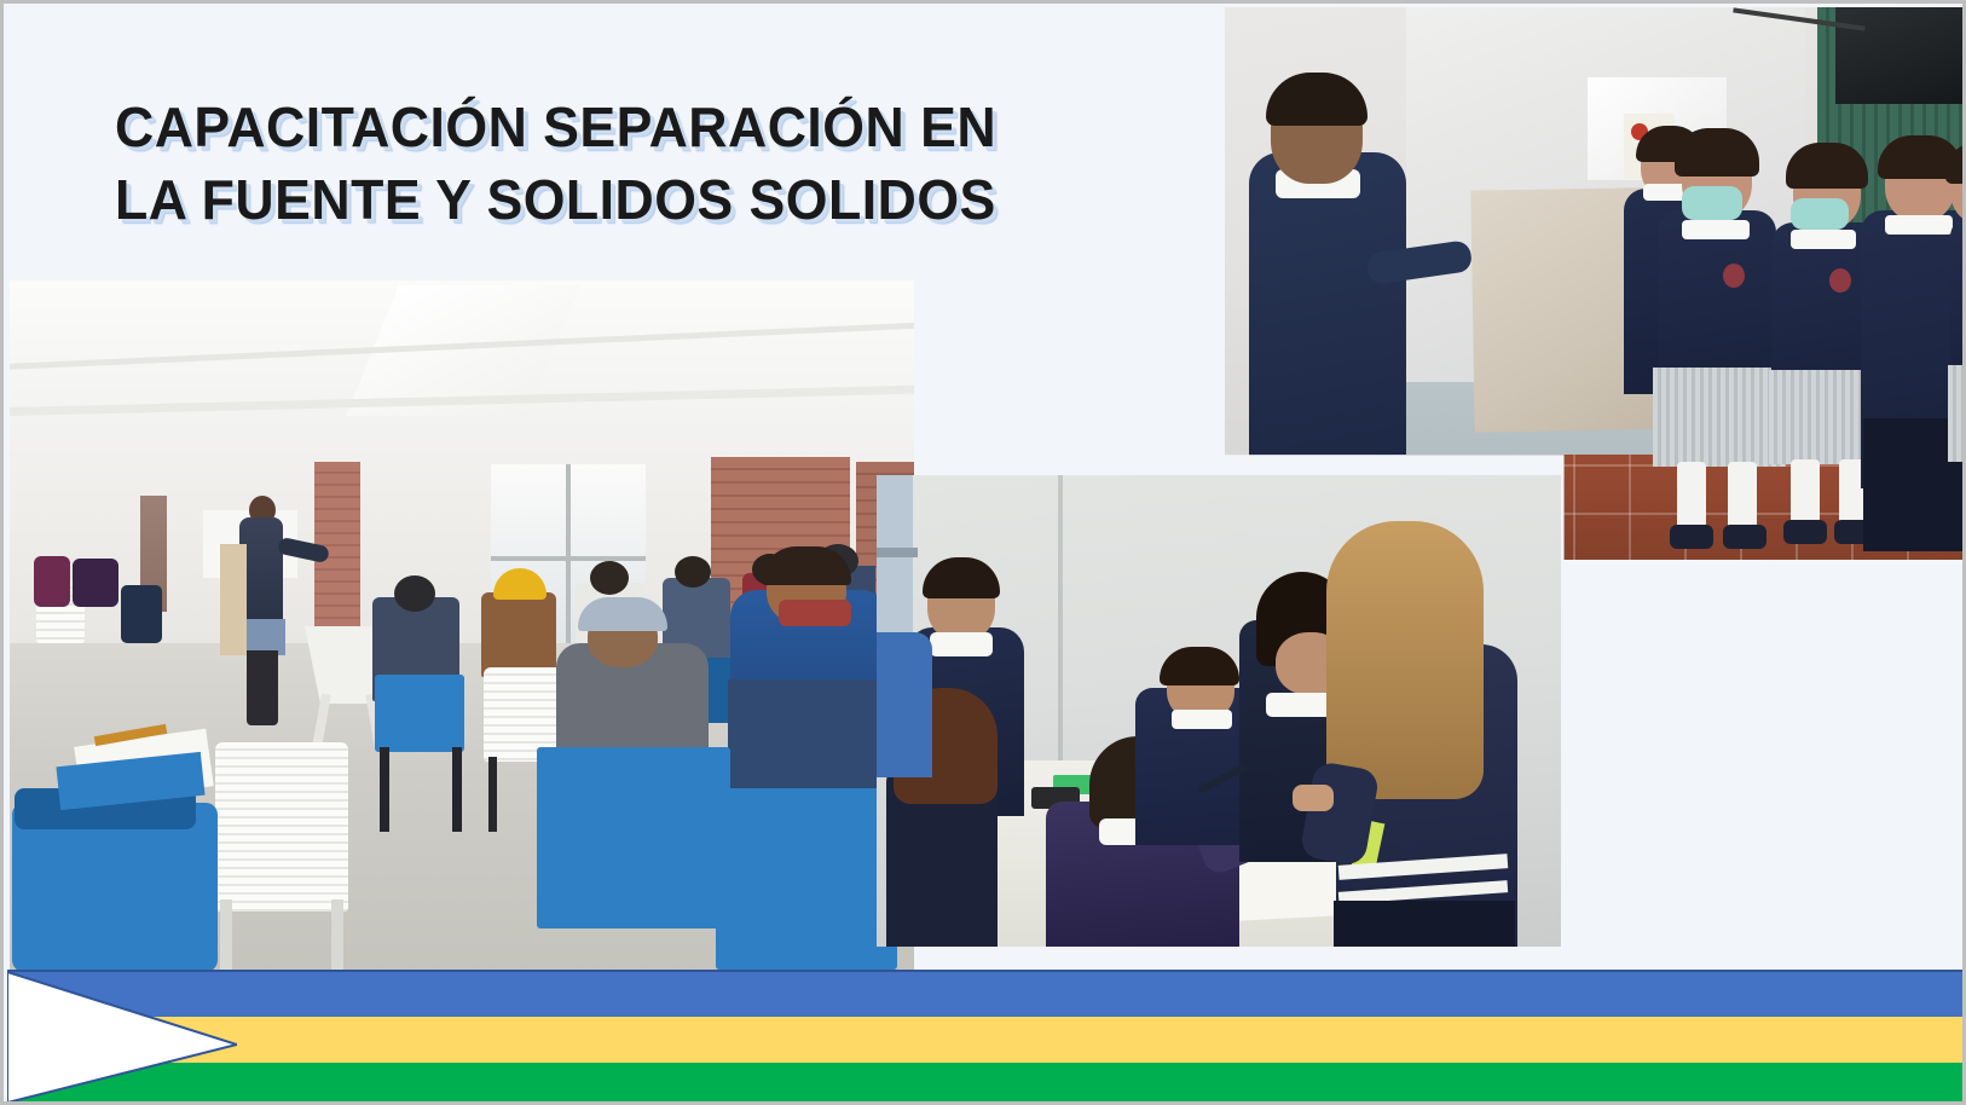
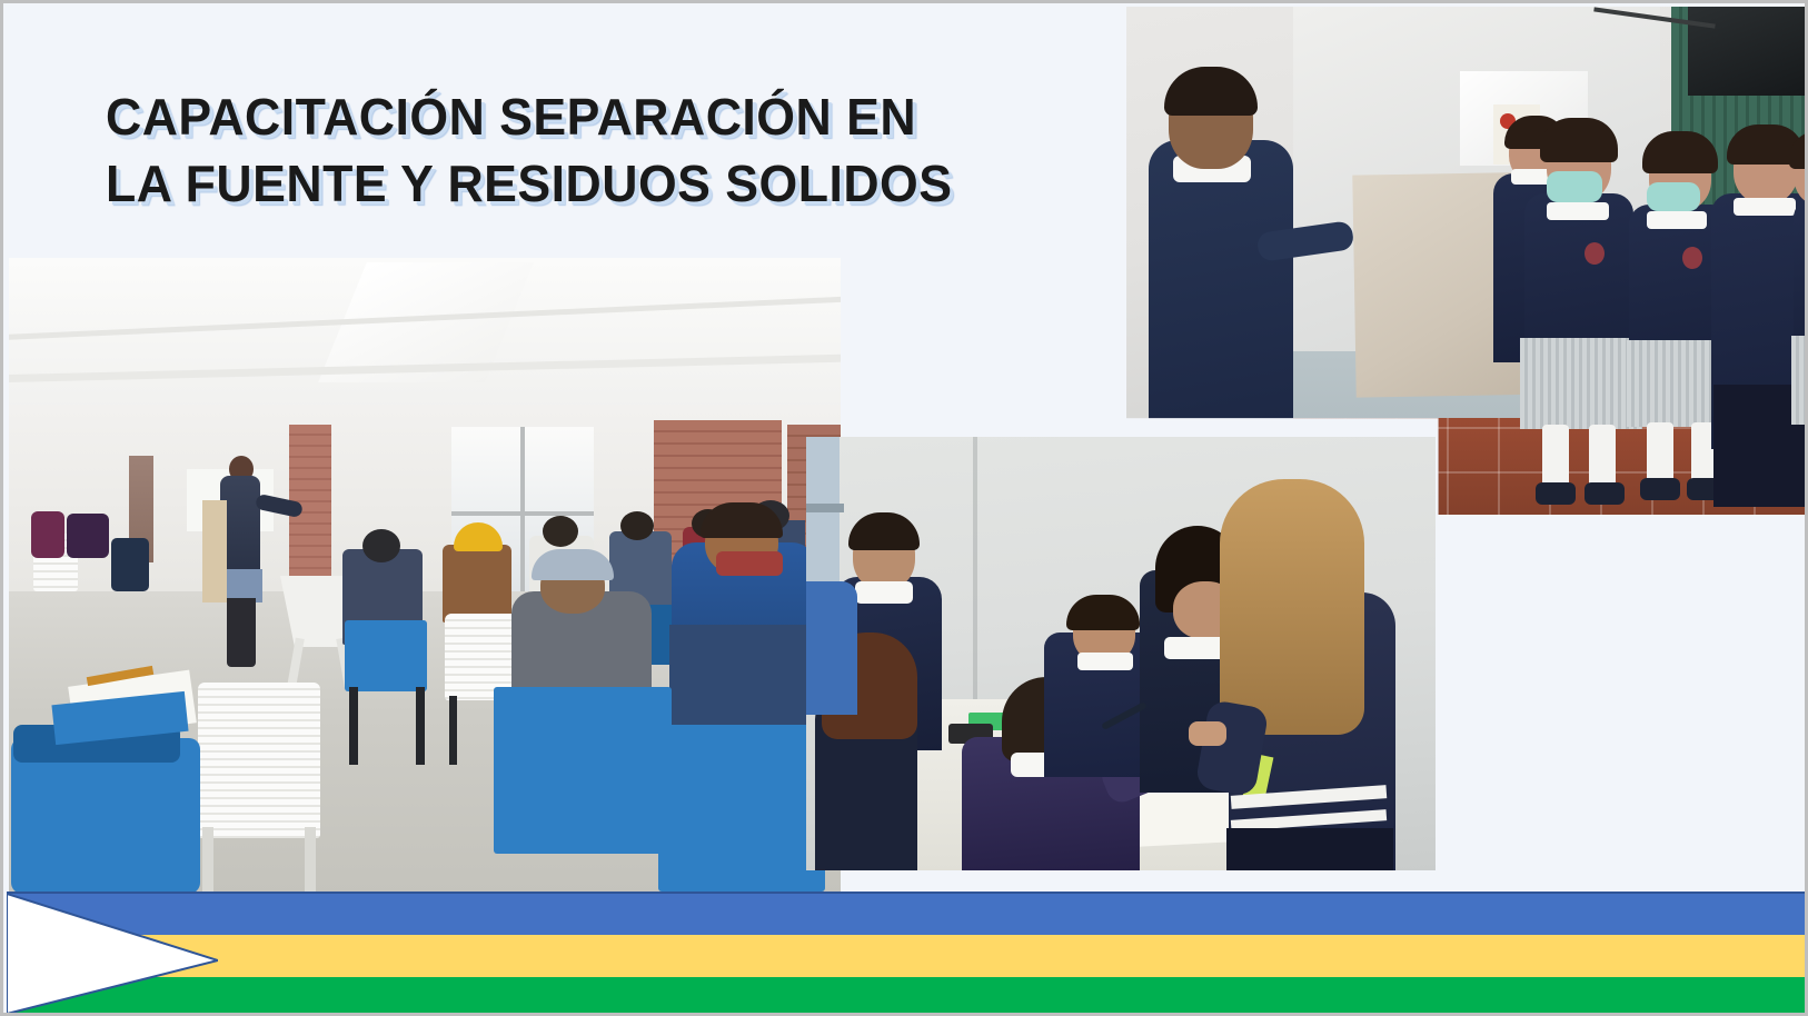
  CAPACITACIÓN SEPARACIÓN EN
- LA FUENTE Y SOLIDOS SOLIDOS
+ LA FUENTE Y RESIDUOS SOLIDOS
